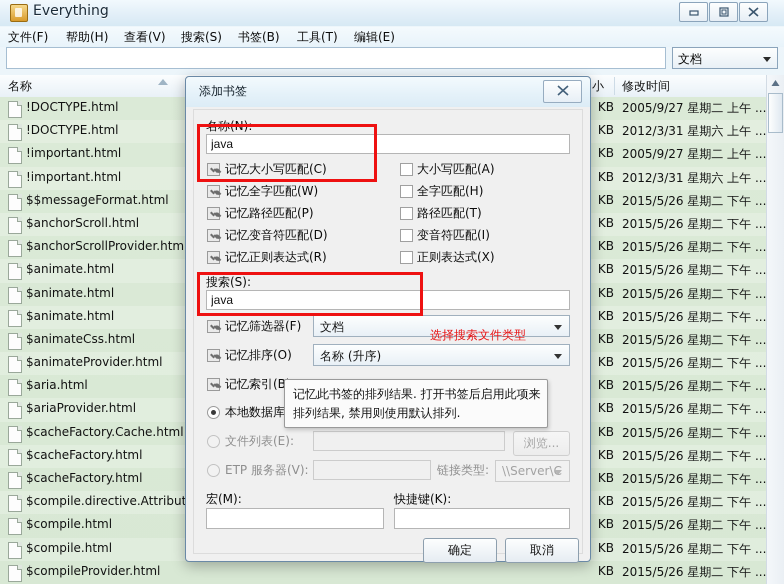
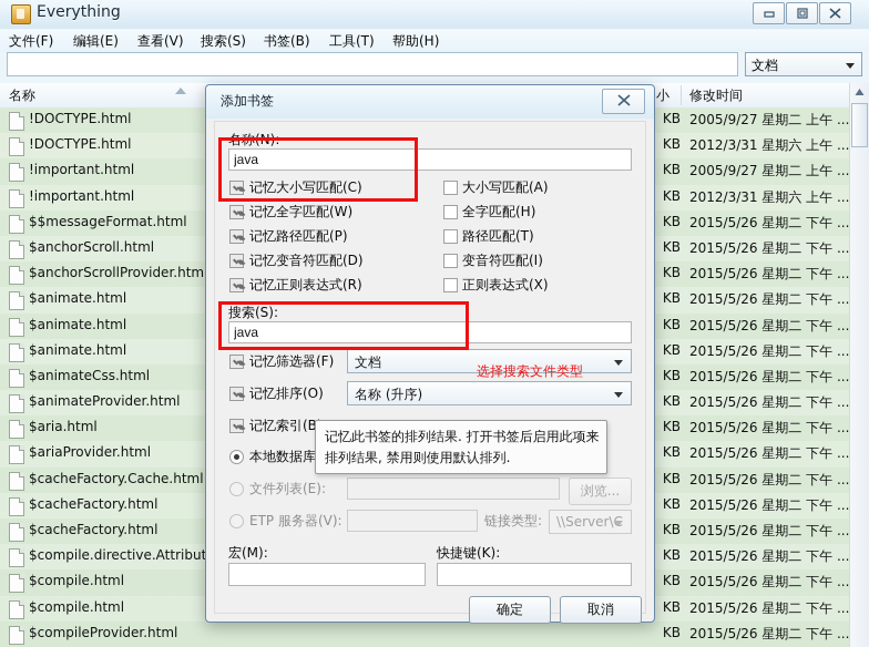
  Everything
  文件(F)
- 帮助(H)
+ 编辑(E)
  查看(V)
  搜索(S)
  书签(B)
  工具(T)
- 编辑(E)
+ 帮助(H)
  文档
  名称
  小
  修改时间
  !DOCTYPE.html
  KB
  2005/9/27 星期二 上午 ...
  !DOCTYPE.html
  KB
  2012/3/31 星期六 上午 ...
  !important.html
  KB
  2005/9/27 星期二 上午 ...
  !important.html
  KB
  2012/3/31 星期六 上午 ...
  $$messageFormat.html
  KB
  2015/5/26 星期二 下午 ...
  $anchorScroll.html
  KB
  2015/5/26 星期二 下午 ...
  $anchorScrollProvider.htm
  KB
  2015/5/26 星期二 下午 ...
  $animate.html
  KB
  2015/5/26 星期二 下午 ...
  $animate.html
  KB
  2015/5/26 星期二 下午 ...
  $animate.html
  KB
  2015/5/26 星期二 下午 ...
  $animateCss.html
  KB
  2015/5/26 星期二 下午 ...
  $animateProvider.html
  KB
  2015/5/26 星期二 下午 ...
  $aria.html
  KB
  2015/5/26 星期二 下午 ...
  $ariaProvider.html
  KB
  2015/5/26 星期二 下午 ...
  $cacheFactory.Cache.html
  KB
  2015/5/26 星期二 下午 ...
  $cacheFactory.html
  KB
  2015/5/26 星期二 下午 ...
  $cacheFactory.html
  KB
  2015/5/26 星期二 下午 ...
  $compile.directive.Attribut
  KB
  2015/5/26 星期二 下午 ...
  $compile.html
  KB
  2015/5/26 星期二 下午 ...
  $compile.html
  KB
  2015/5/26 星期二 下午 ...
  $compileProvider.html
  KB
  2015/5/26 星期二 下午 ...
  添加书签
  名称(N):
  java
  记忆大小写匹配(C)
  记忆全字匹配(W)
  记忆路径匹配(P)
  记忆变音符匹配(D)
  记忆正则表达式(R)
  大小写匹配(A)
  全字匹配(H)
  路径匹配(T)
  变音符匹配(I)
  正则表达式(X)
  搜索(S):
  java
  记忆筛选器(F)
  文档
  记忆排序(O)
  名称 (升序)
  记忆索引(B
  本地数据库
  文件列表(E):
  浏览...
  ETP 服务器(V):
  链接类型:
  \\Server\C
  宏(M):
  快捷键(K):
  确定
  取消
  选择搜索文件类型
  记忆此书签的排列结果. 打开书签后启用此项来
  排列结果, 禁用则使用默认排列.
